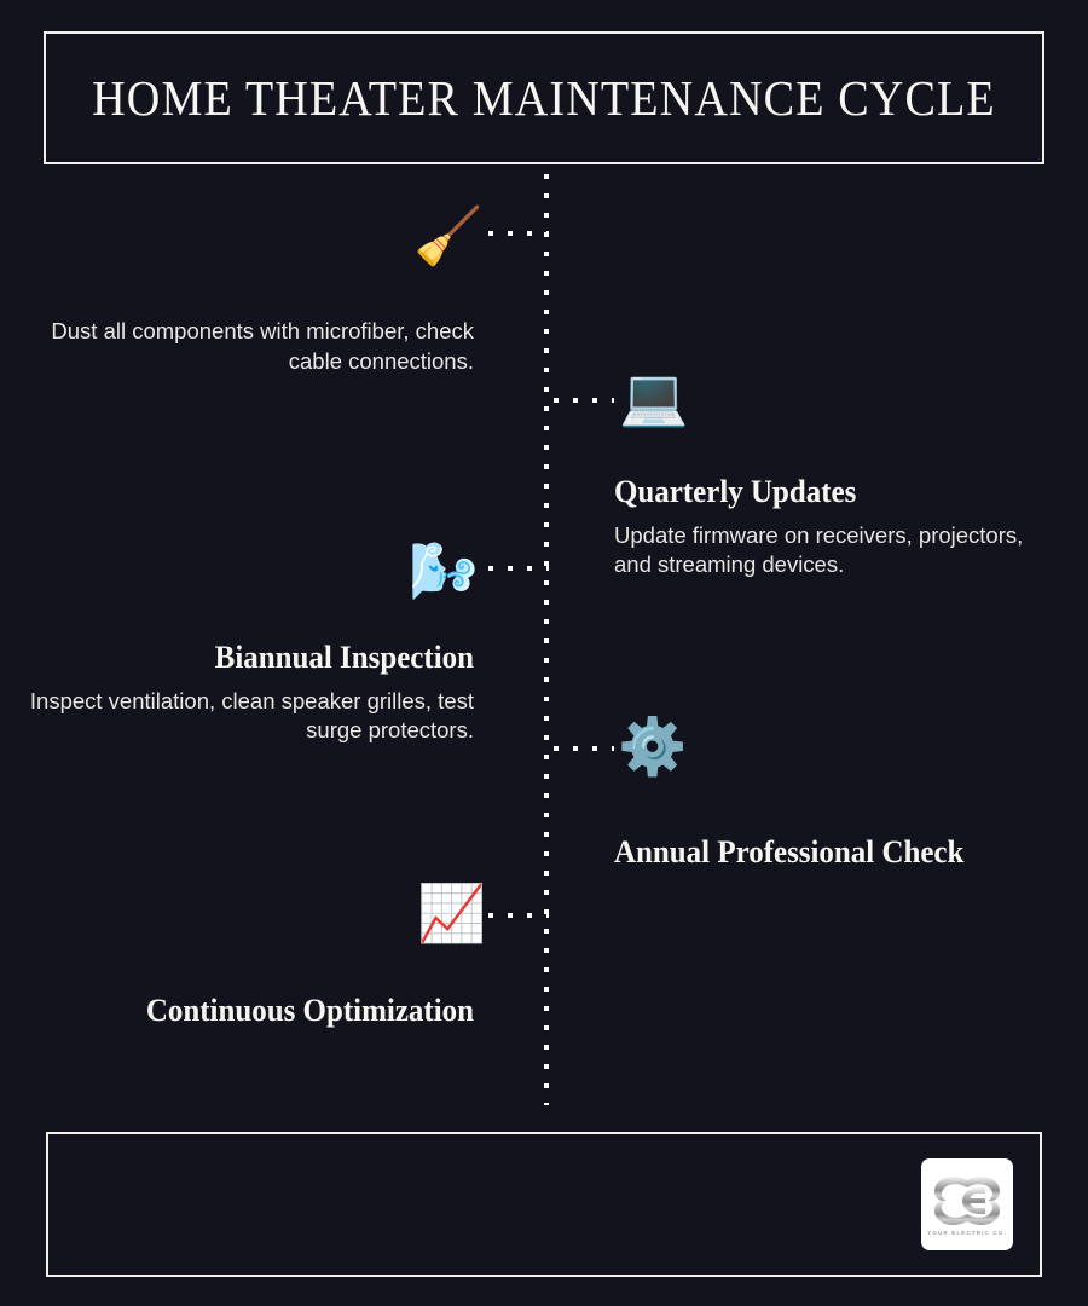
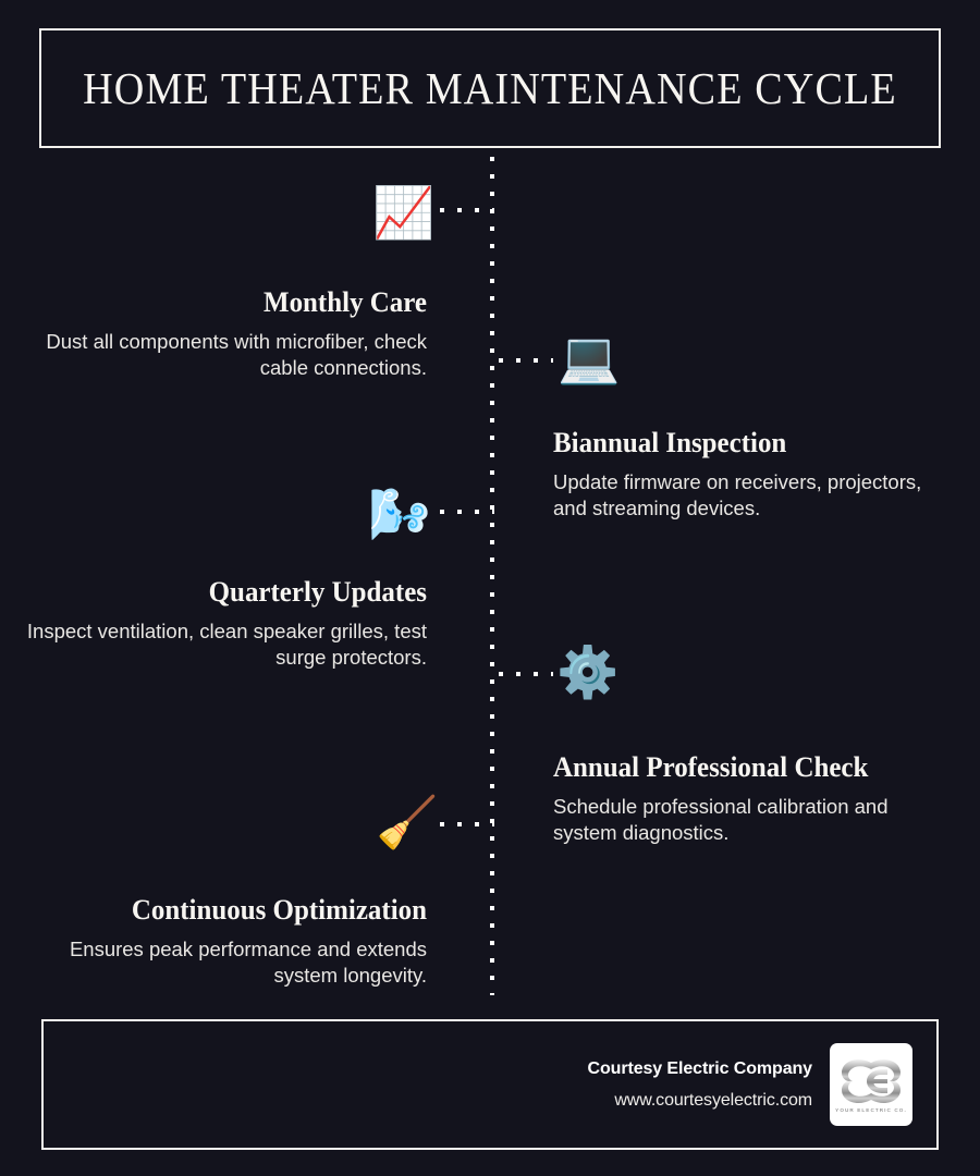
  HOME THEATER MAINTENANCE CYCLE
- 🧹
+ 📈
+ Monthly Care
  Dust all components with microfiber, check cable connections.
  💻
- Quarterly Updates
+ Biannual Inspection
  Update firmware on receivers, projectors, and streaming devices.
  🌬️
- Biannual Inspection
+ Quarterly Updates
  Inspect ventilation, clean speaker grilles, test surge protectors.
  ⚙️
  Annual Professional Check
+ Schedule professional calibration and system diagnostics.
- 📈
+ 🧹
  Continuous Optimization
+ Ensures peak performance and extends system longevity.
+ Courtesy Electric Company
+ www.courtesyelectric.com
